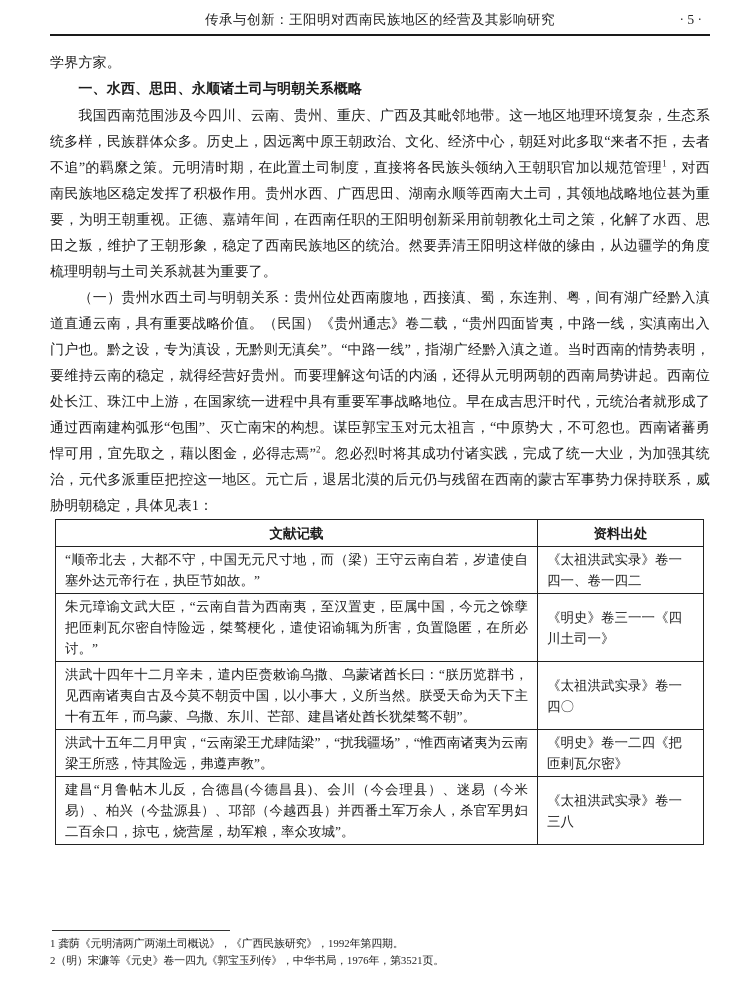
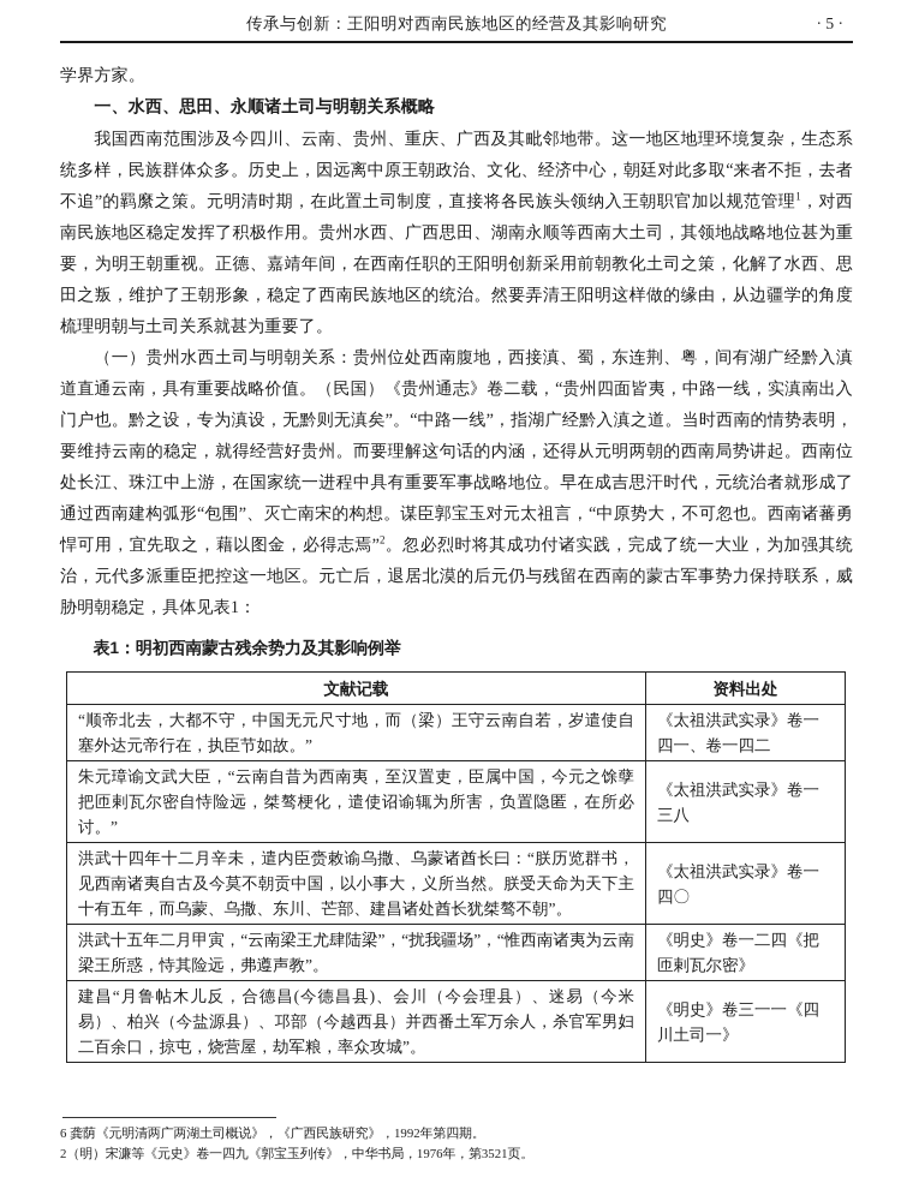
  传承与创新：王阳明对西南民族地区的经营及其影响研究
  · 5 ·
  学界方家。
  一、水西、思田、永顺诸土司与明朝关系概略
  我国西南范围涉及今四川、云南、贵州、重庆、广西及其毗邻地带。这一地区地理环境复杂，生态系统多样，民族群体众多。历史上，因远离中原王朝政治、文化、经济中心，朝廷对此多取“来者不拒，去者不追”的羁縻之策。元明清时期，在此置土司制度，直接将各民族头领纳入王朝职官加以规范管理1，对西南民族地区稳定发挥了积极作用。贵州水西、广西思田、湖南永顺等西南大土司，其领地战略地位甚为重要，为明王朝重视。正德、嘉靖年间，在西南任职的王阳明创新采用前朝教化土司之策，化解了水西、思田之叛，维护了王朝形象，稳定了西南民族地区的统治。然要弄清王阳明这样做的缘由，从边疆学的角度梳理明朝与土司关系就甚为重要了。
  （一）贵州水西土司与明朝关系：贵州位处西南腹地，西接滇、蜀，东连荆、粤，间有湖广经黔入滇道直通云南，具有重要战略价值。（民国）《贵州通志》卷二载，“贵州四面皆夷，中路一线，实滇南出入门户也。黔之设，专为滇设，无黔则无滇矣”。“中路一线”，指湖广经黔入滇之道。当时西南的情势表明，要维持云南的稳定，就得经营好贵州。而要理解这句话的内涵，还得从元明两朝的西南局势讲起。西南位处长江、珠江中上游，在国家统一进程中具有重要军事战略地位。早在成吉思汗时代，元统治者就形成了通过西南建构弧形“包围”、灭亡南宋的构想。谋臣郭宝玉对元太祖言，“中原势大，不可忽也。西南诸蕃勇悍可用，宜先取之，藉以图金，必得志焉”2。忽必烈时将其成功付诸实践，完成了统一大业，为加强其统治，元代多派重臣把控这一地区。元亡后，退居北漠的后元仍与残留在西南的蒙古军事势力保持联系，威胁明朝稳定，具体见表1：
+ 表1：明初西南蒙古残余势力及其影响例举
  文献记载	资料出处
  “顺帝北去，大都不守，中国无元尺寸地，而（梁）王守云南自若，岁遣使自塞外达元帝行在，执臣节如故。”	《太祖洪武实录》卷一四一、卷一四二
- 朱元璋谕文武大臣，“云南自昔为西南夷，至汉置吏，臣属中国，今元之馀孽把匝剌瓦尔密自恃险远，桀骜梗化，遣使诏谕辄为所害，负置隐匿，在所必讨。”	《明史》卷三一一《四川土司一》
+ 朱元璋谕文武大臣，“云南自昔为西南夷，至汉置吏，臣属中国，今元之馀孽把匝剌瓦尔密自恃险远，桀骜梗化，遣使诏谕辄为所害，负置隐匿，在所必讨。”	《太祖洪武实录》卷一三八
  洪武十四年十二月辛未，遣内臣赍敕谕乌撒、乌蒙诸酋长曰：“朕历览群书，见西南诸夷自古及今莫不朝贡中国，以小事大，义所当然。朕受天命为天下主十有五年，而乌蒙、乌撒、东川、芒部、建昌诸处酋长犹桀骜不朝”。	《太祖洪武实录》卷一四〇
  洪武十五年二月甲寅，“云南梁王尤肆陆梁”，“扰我疆场”，“惟西南诸夷为云南梁王所惑，恃其险远，弗遵声教”。	《明史》卷一二四《把匝剌瓦尔密》
- 建昌“月鲁帖木儿反，合德昌(今德昌县)、会川（今会理县）、迷易（今米易）、柏兴（今盐源县）、邛部（今越西县）并西番土军万余人，杀官军男妇二百余口，掠屯，烧营屋，劫军粮，率众攻城”。	《太祖洪武实录》卷一三八
+ 建昌“月鲁帖木儿反，合德昌(今德昌县)、会川（今会理县）、迷易（今米易）、柏兴（今盐源县）、邛部（今越西县）并西番土军万余人，杀官军男妇二百余口，掠屯，烧营屋，劫军粮，率众攻城”。	《明史》卷三一一《四川土司一》
- 1 龚荫《元明清两广两湖土司概说》，《广西民族研究》，1992年第四期。
+ 6 龚荫《元明清两广两湖土司概说》，《广西民族研究》，1992年第四期。
  2（明）宋濂等《元史》卷一四九《郭宝玉列传》，中华书局，1976年，第3521页。
